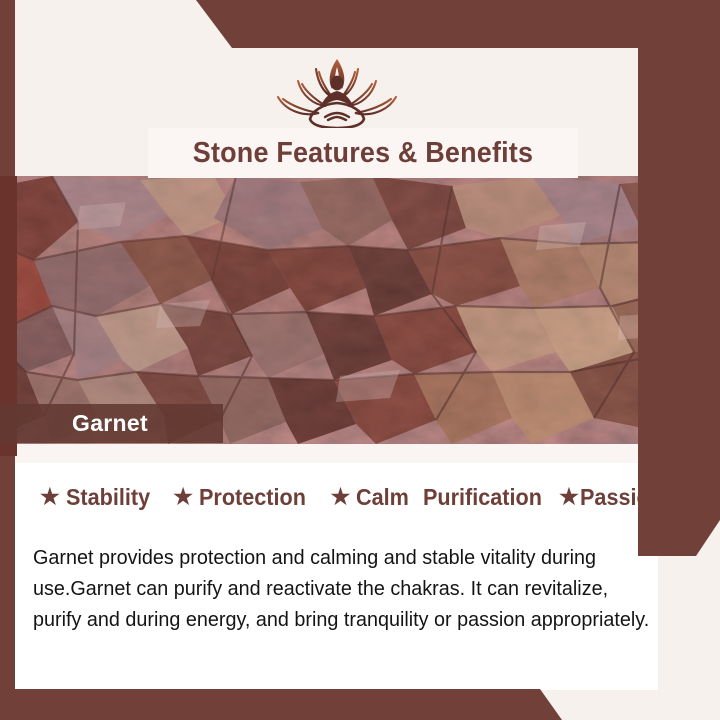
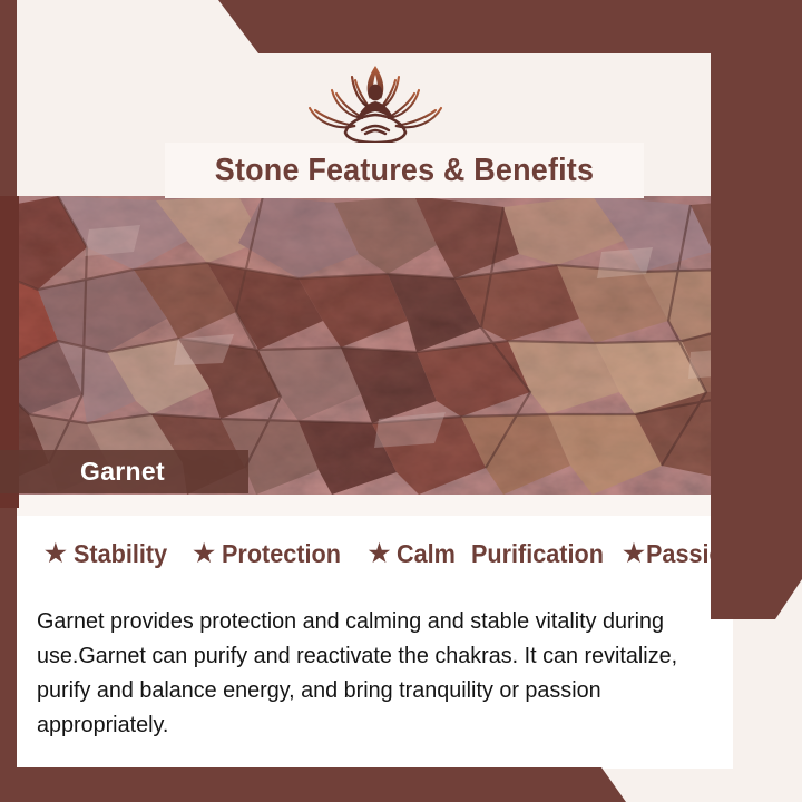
  Garnet
  Stone Features & Benefits
  ★
  Stability
  ★
  Protection
  ★
  Calm
  Purification
  ★
  Passi
- Garnet provides protection and calming and stable vitality during use.Garnet can purify and reactivate the chakras. It can revitalize, purify and during energy, and bring tranquility or passion appropriately.
+ Garnet provides protection and calming and stable vitality during use.Garnet can purify and reactivate the chakras. It can revitalize, purify and balance energy, and bring tranquility or passion appropriately.
